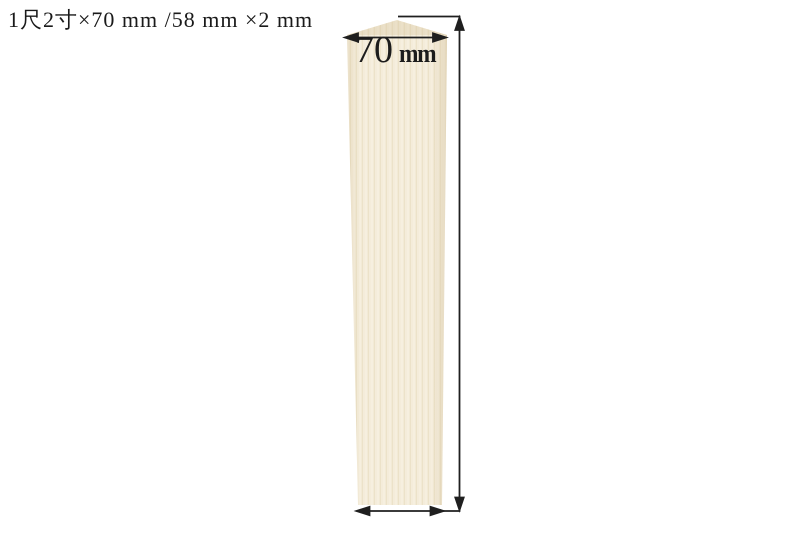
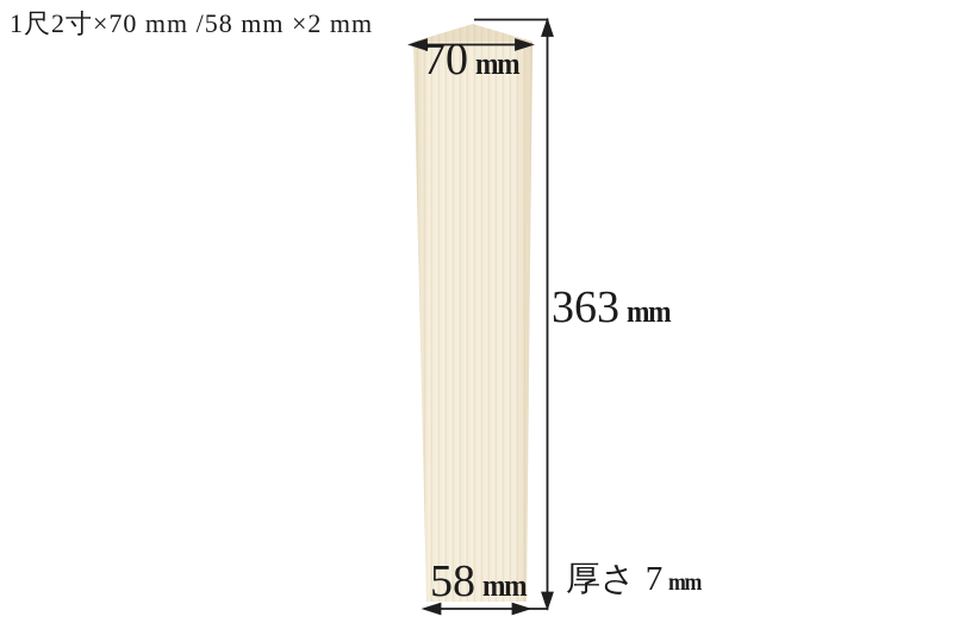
  1尺2寸×70 mm /58 mm ×2 mm
  70 mm
+ 363 mm
+ 58 mm
+ 厚さ 7 mm
